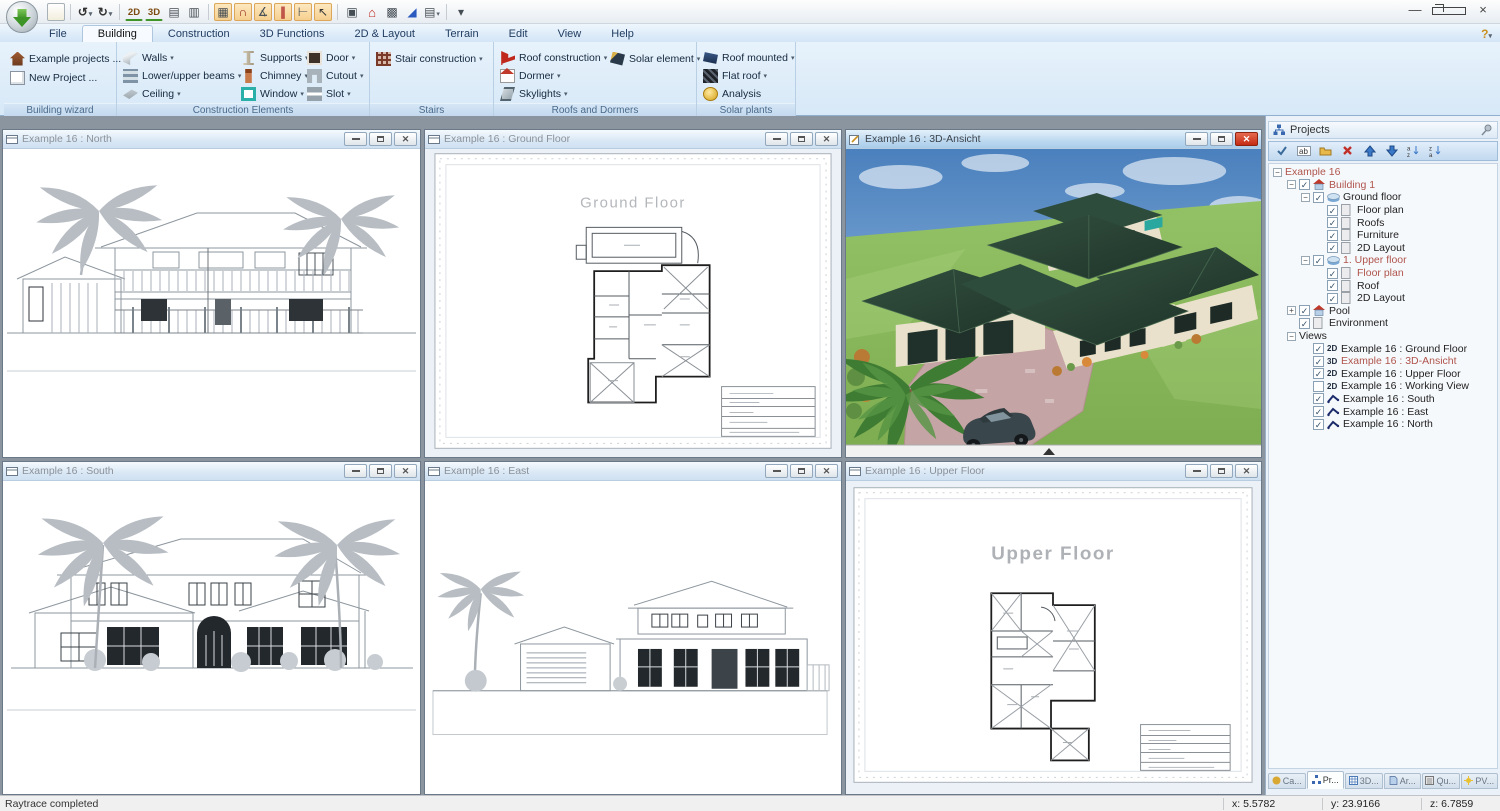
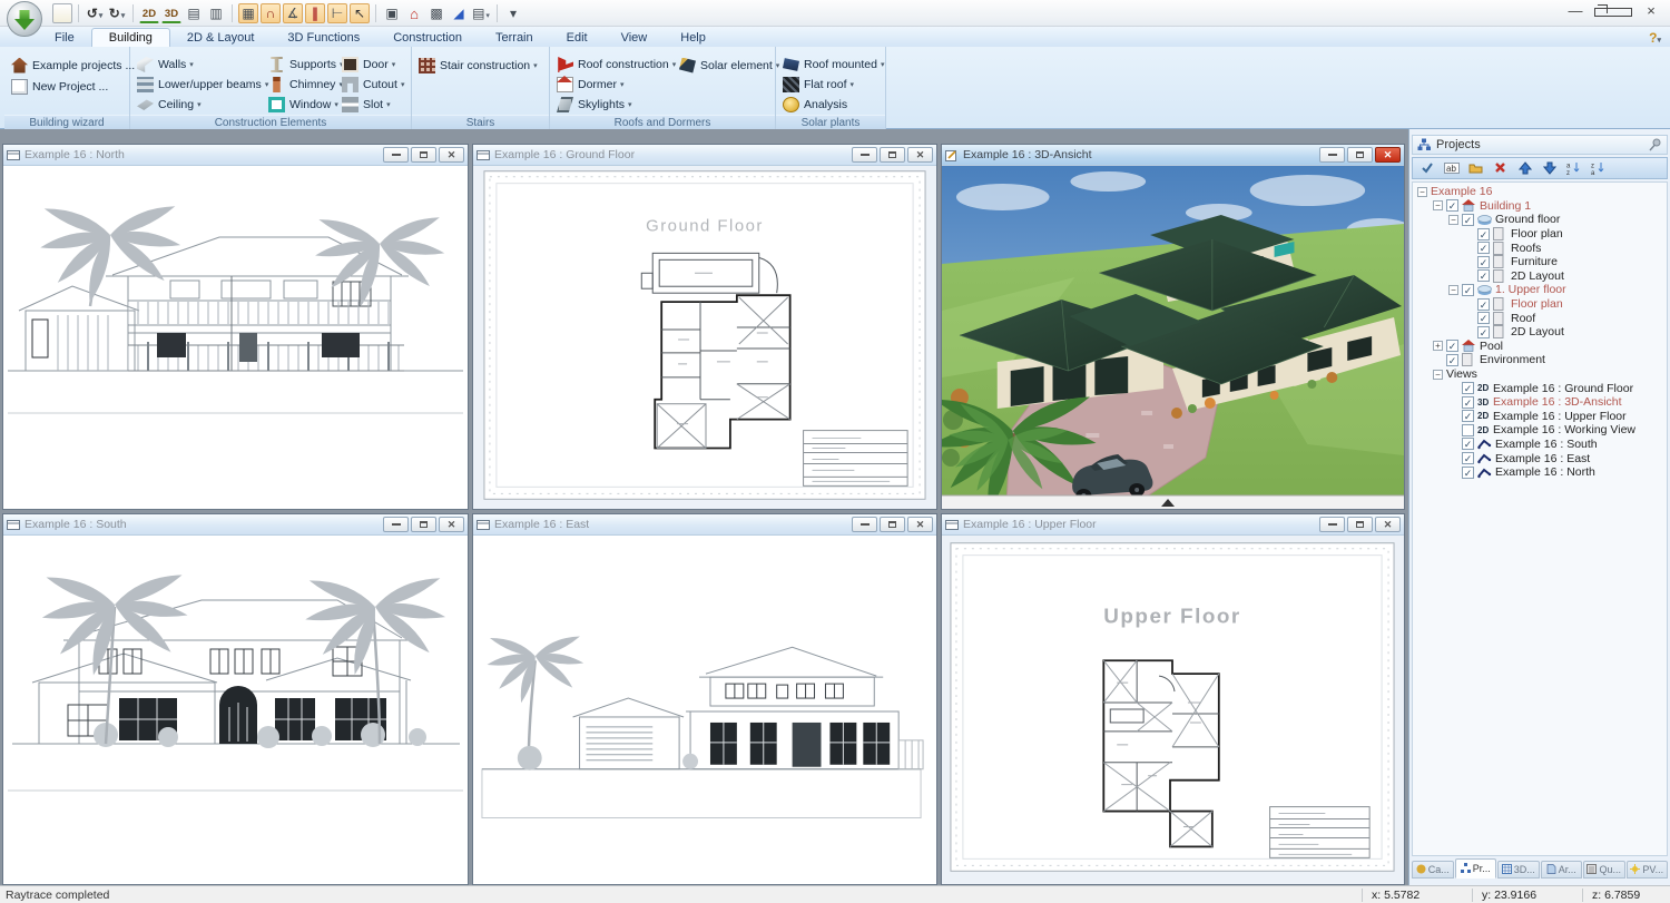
  2D
  3D
  ▤
  ▥
  ▦
  ∩
  ∡
  ∥
  ⊢
  ↖
  ▣
  ⌂
  ▩
  ◢
  ▾
  —
  ×
  File
  Building
- Construction
+ 2D & Layout
  3D Functions
- 2D & Layout
+ Construction
  Terrain
  Edit
  View
  Help
  Example projects ...
  New Project ...
  Building wizard
  Walls
  Lower/upper beams
  Ceiling
  Supports
  Chimney
  Window
  Door
  Cutout
  Slot
  Construction Elements
  Stair construction
  Stairs
  Roof construction
  Dormer
  Skylights
  Solar element
  Roofs and Dormers
  Roof mounted
  Flat roof
  Analysis
  Solar plants
  Example 16 : North
  ✕
  Example 16 : Ground Floor
  ✕
  Ground Floor
  Example 16 : 3D-Ansicht
  ✕
  Example 16 : South
  ✕
  Example 16 : East
  ✕
  Example 16 : Upper Floor
  ✕
  Upper Floor
  Projects
  ab
  −
  Example 16
  −
  ✓
  Building 1
  −
  ✓
  Ground floor
  ✓
  Floor plan
  ✓
  Roofs
  ✓
  Furniture
  ✓
  2D Layout
  −
  ✓
  1. Upper floor
  ✓
  Floor plan
  ✓
  Roof
  ✓
  2D Layout
  +
  ✓
  Pool
  ✓
  Environment
  −
  Views
  ✓
  2D
  Example 16 : Ground Floor
  ✓
  3D
  Example 16 : 3D-Ansicht
  ✓
  2D
  Example 16 : Upper Floor
  2D
  Example 16 : Working View
  ✓
  Example 16 : South
  ✓
  Example 16 : East
  ✓
  Example 16 : North
  Ca...
  Pr...
  3D...
  Ar...
  Qu...
  PV...
  Raytrace completed
  x: 5.5782
  y: 23.9166
  z: 6.7859
